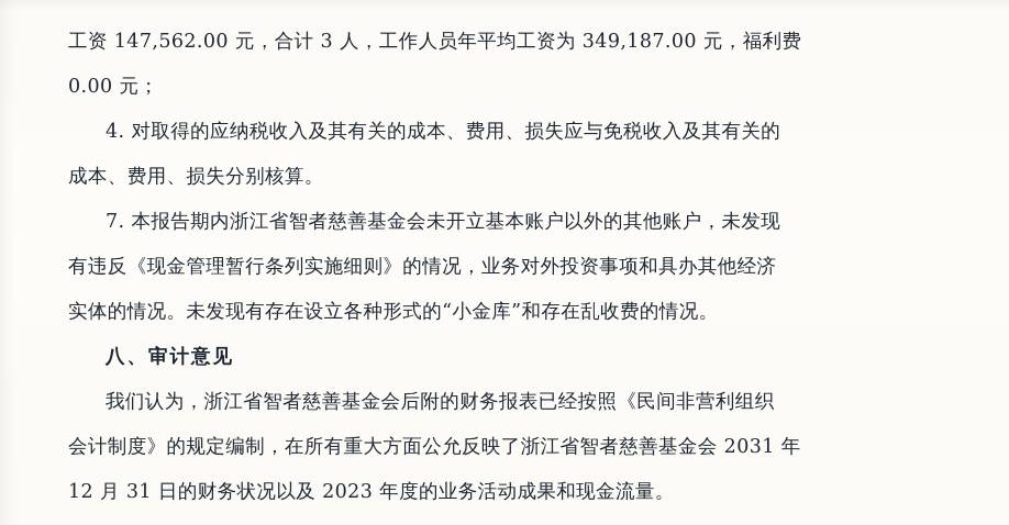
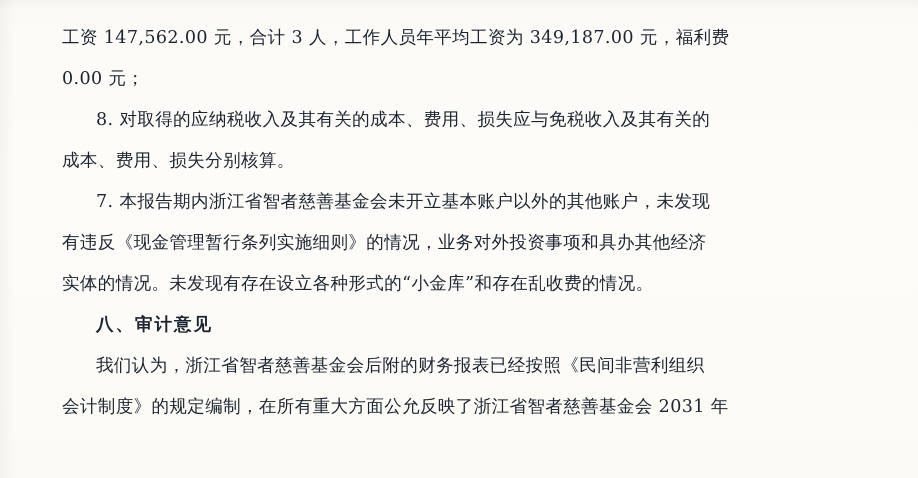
  工资 147,562.00 元，合计 3 人，工作人员年平均工资为 349,187.00 元，福利费
  0.00 元；
- 4. 对取得的应纳税收入及其有关的成本、费用、损失应与免税收入及其有关的
+ 8. 对取得的应纳税收入及其有关的成本、费用、损失应与免税收入及其有关的
  成本、费用、损失分别核算。
  7. 本报告期内浙江省智者慈善基金会未开立基本账户以外的其他账户，未发现
  有违反《现金管理暂行条列实施细则》的情况，业务对外投资事项和具办其他经济
  实体的情况。未发现有存在设立各种形式的“小金库”和存在乱收费的情况。
  八、审计意见
  我们认为，浙江省智者慈善基金会后附的财务报表已经按照《民间非营利组织
  会计制度》的规定编制，在所有重大方面公允反映了浙江省智者慈善基金会 2031 年
- 12 月 31 日的财务状况以及 2023 年度的业务活动成果和现金流量。
